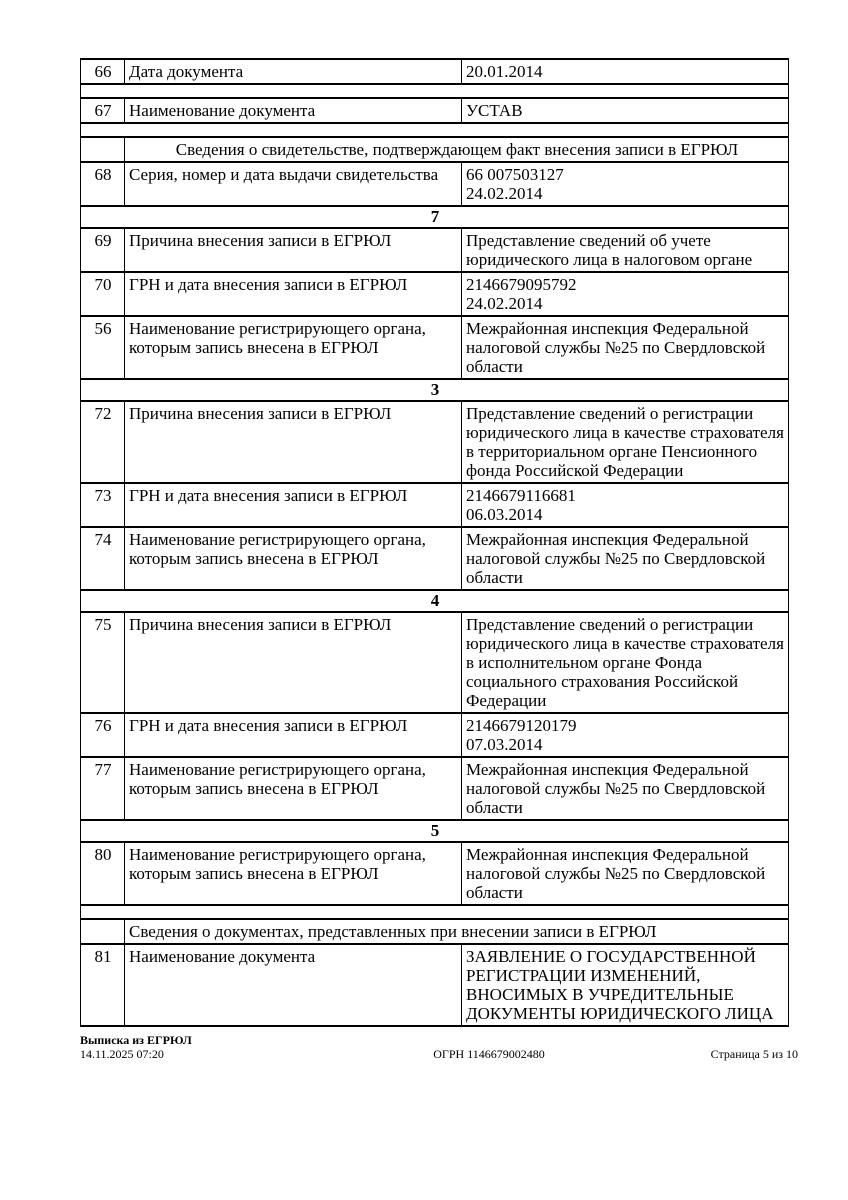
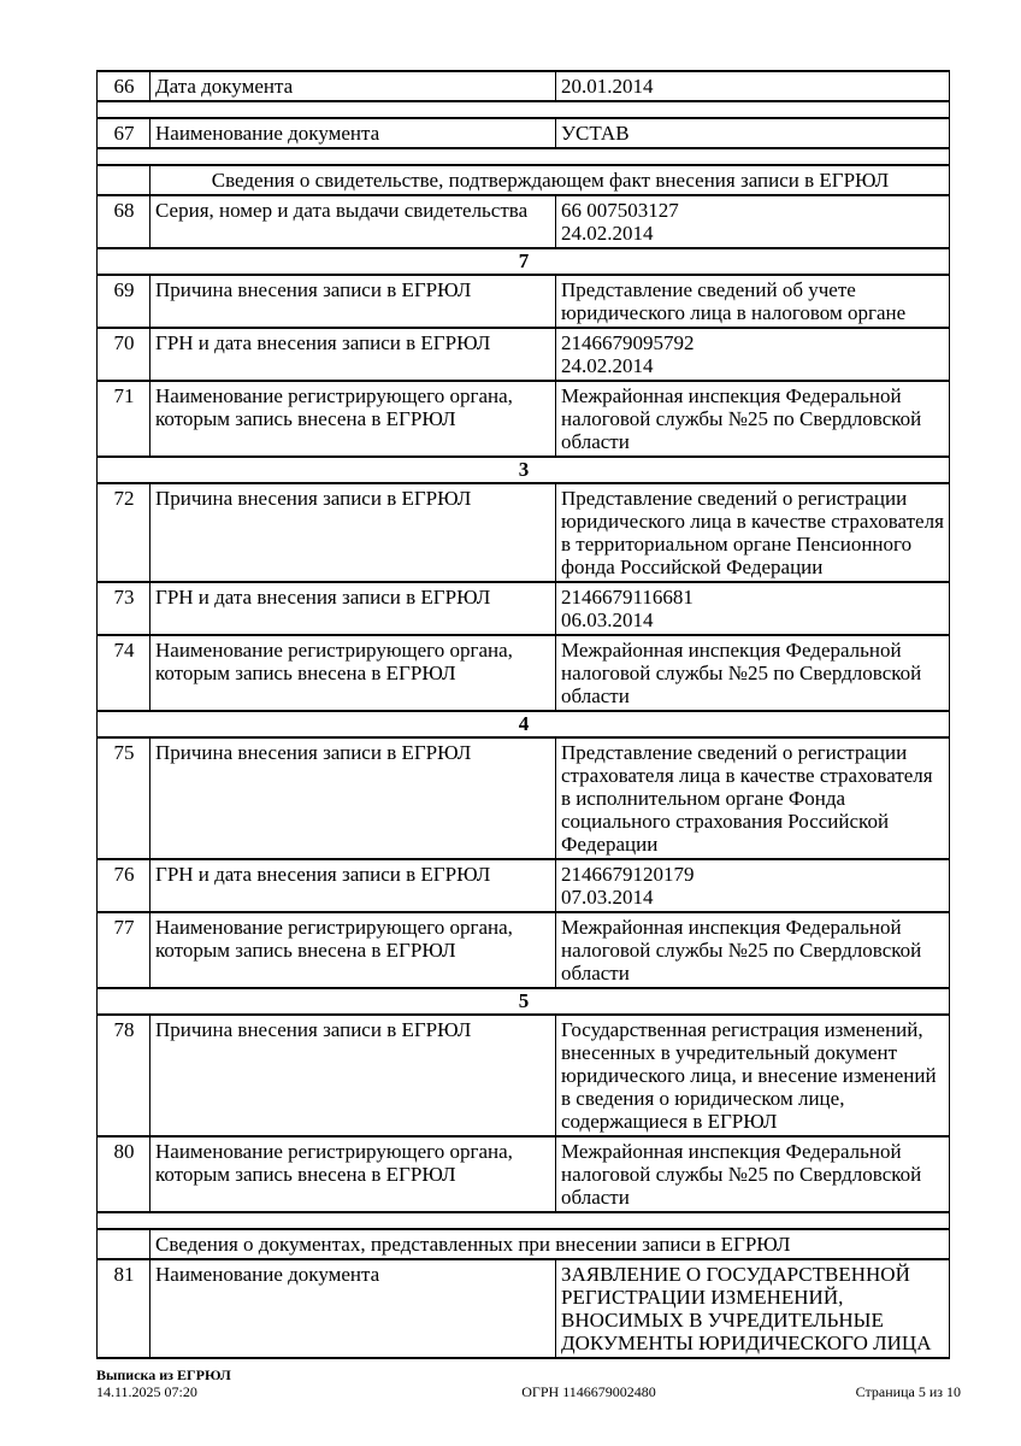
  66	Дата документа	20.01.2014
  67	Наименование документа	УСТАВ
  	Сведения о свидетельстве, подтверждающем факт внесения записи в ЕГРЮЛ
  68	Серия, номер и дата выдачи свидетельства	66 007503127 24.02.2014
  7
  69	Причина внесения записи в ЕГРЮЛ	Представление сведений об учете юридического лица в налоговом органе
  70	ГРН и дата внесения записи в ЕГРЮЛ	2146679095792 24.02.2014
- 56	Наименование регистрирующего органа, которым запись внесена в ЕГРЮЛ	Межрайонная инспекция Федеральной налоговой службы №25 по Свердловской области
+ 71	Наименование регистрирующего органа, которым запись внесена в ЕГРЮЛ	Межрайонная инспекция Федеральной налоговой службы №25 по Свердловской области
  3
  72	Причина внесения записи в ЕГРЮЛ	Представление сведений о регистрации юридического лица в качестве страхователя в территориальном органе Пенсионного фонда Российской Федерации
  73	ГРН и дата внесения записи в ЕГРЮЛ	2146679116681 06.03.2014
  74	Наименование регистрирующего органа, которым запись внесена в ЕГРЮЛ	Межрайонная инспекция Федеральной налоговой службы №25 по Свердловской области
  4
- 75	Причина внесения записи в ЕГРЮЛ	Представление сведений о регистрации юридического лица в качестве страхователя в исполнительном органе Фонда социального страхования Российской Федерации
+ 75	Причина внесения записи в ЕГРЮЛ	Представление сведений о регистрации страхователя лица в качестве страхователя в исполнительном органе Фонда социального страхования Российской Федерации
  76	ГРН и дата внесения записи в ЕГРЮЛ	2146679120179 07.03.2014
  77	Наименование регистрирующего органа, которым запись внесена в ЕГРЮЛ	Межрайонная инспекция Федеральной налоговой службы №25 по Свердловской области
  5
+ 78	Причина внесения записи в ЕГРЮЛ	Государственная регистрация изменений, внесенных в учредительный документ юридического лица, и внесение изменений в сведения о юридическом лице, содержащиеся в ЕГРЮЛ
  80	Наименование регистрирующего органа, которым запись внесена в ЕГРЮЛ	Межрайонная инспекция Федеральной налоговой службы №25 по Свердловской области
  	Сведения о документах, представленных при внесении записи в ЕГРЮЛ
  81	Наименование документа	ЗАЯВЛЕНИЕ О ГОСУДАРСТВЕННОЙ РЕГИСТРАЦИИ ИЗМЕНЕНИЙ, ВНОСИМЫХ В УЧРЕДИТЕЛЬНЫЕ ДОКУМЕНТЫ ЮРИДИЧЕСКОГО ЛИЦА
  Выписка из ЕГРЮЛ
  14.11.2025 07:20
  ОГРН 1146679002480
  Страница 5 из 10
